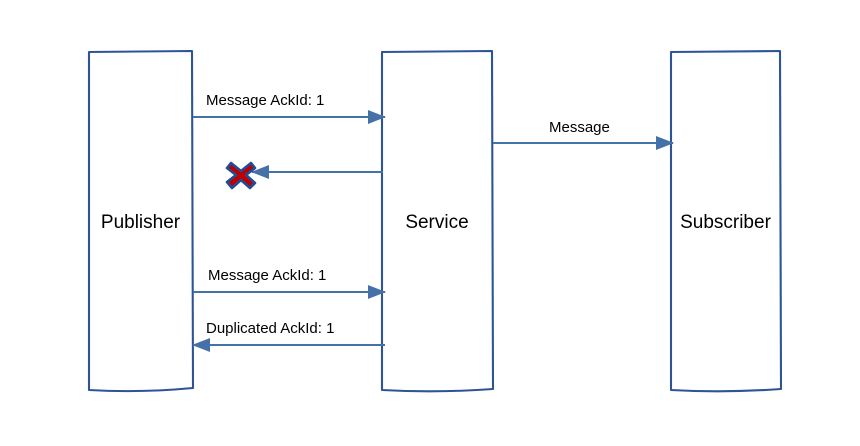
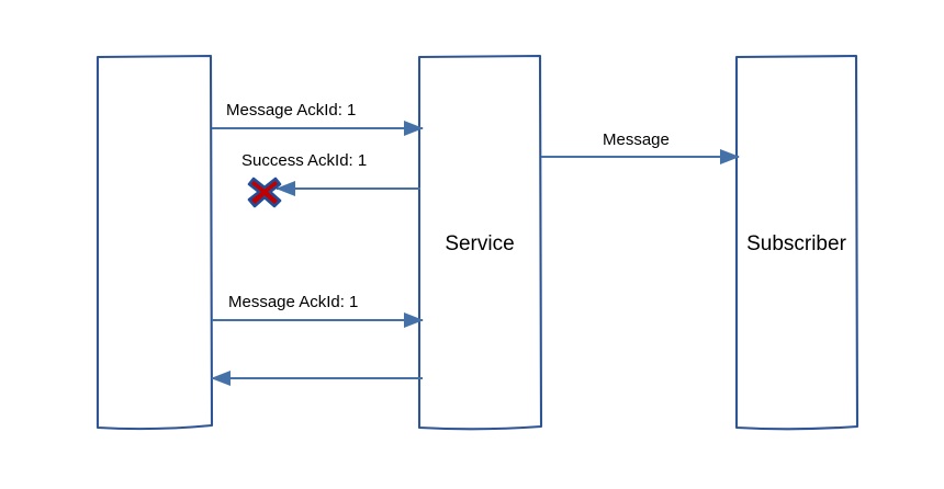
- Publisher
  Service
  Subscriber
  Message AckId: 1
+ Success AckId: 1
  Message
  Message AckId: 1
- Duplicated AckId: 1
